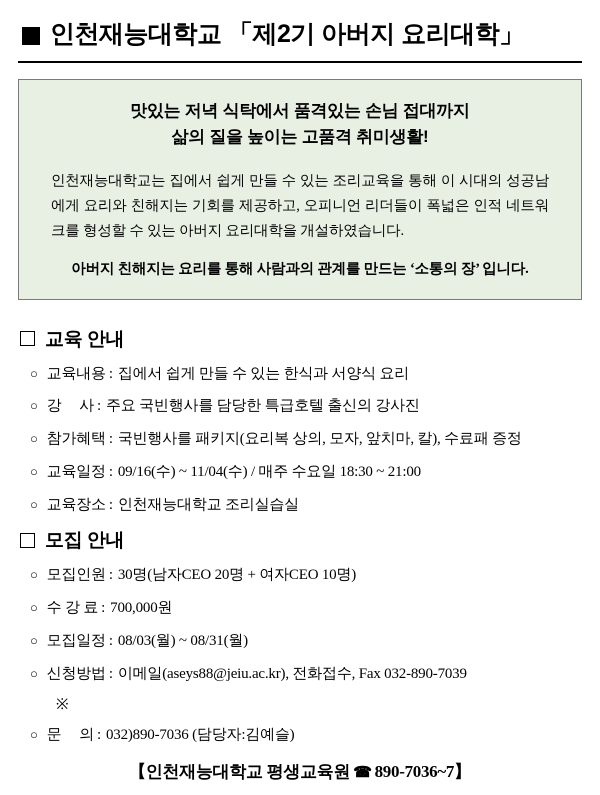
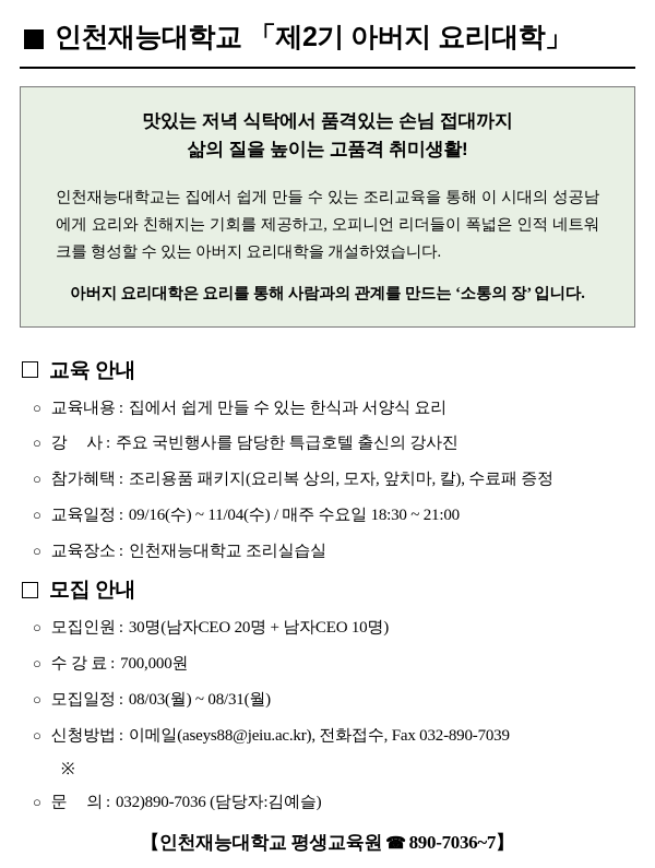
  인천재능대학교 「제2기 아버지 요리대학」
  맛있는 저녁 식탁에서 품격있는 손님 접대까지
  삶의 질을 높이는 고품격 취미생활!
  인천재능대학교는 집에서 쉽게 만들 수 있는 조리교육을 통해 이 시대의 성공남에게 요리와 친해지는 기회를 제공하고, 오피니언 리더들이 폭넓은 인적 네트워크를 형성할 수 있는 아버지 요리대학을 개설하였습니다.
- 아버지 친해지는 요리를 통해 사람과의 관계를 만드는 ‘소통의 장’ 입니다.
+ 아버지 요리대학은 요리를 통해 사람과의 관계를 만드는 ‘소통의 장’ 입니다.
  교육 안내
  ○
  교육내용
  :
  집에서 쉽게 만들 수 있는 한식과 서양식 요리
  ○
  강 사
  :
  주요 국빈행사를 담당한 특급호텔 출신의 강사진
  ○
  참가혜택
  :
- 국빈행사를 패키지(요리복 상의, 모자, 앞치마, 칼), 수료패 증정
+ 조리용품 패키지(요리복 상의, 모자, 앞치마, 칼), 수료패 증정
  ○
  교육일정
  :
  09/16(수) ~ 11/04(수) / 매주 수요일 18:30 ~ 21:00
  ○
  교육장소
  :
  인천재능대학교 조리실습실
  모집 안내
  ○
  모집인원
  :
- 30명(남자CEO 20명 + 여자CEO 10명)
+ 30명(남자CEO 20명 + 남자CEO 10명)
  ○
  수 강 료
  :
  700,000원
  ○
  모집일정
  :
  08/03(월) ~ 08/31(월)
  ○
  신청방법
  :
  이메일(aseys88@jeiu.ac.kr), 전화접수, Fax 032-890-7039
  ※
  ○
  문 의
  :
  032)890-7036 (담당자:김예슬)
  【인천재능대학교 평생교육원 ☎ 890-7036~7】
